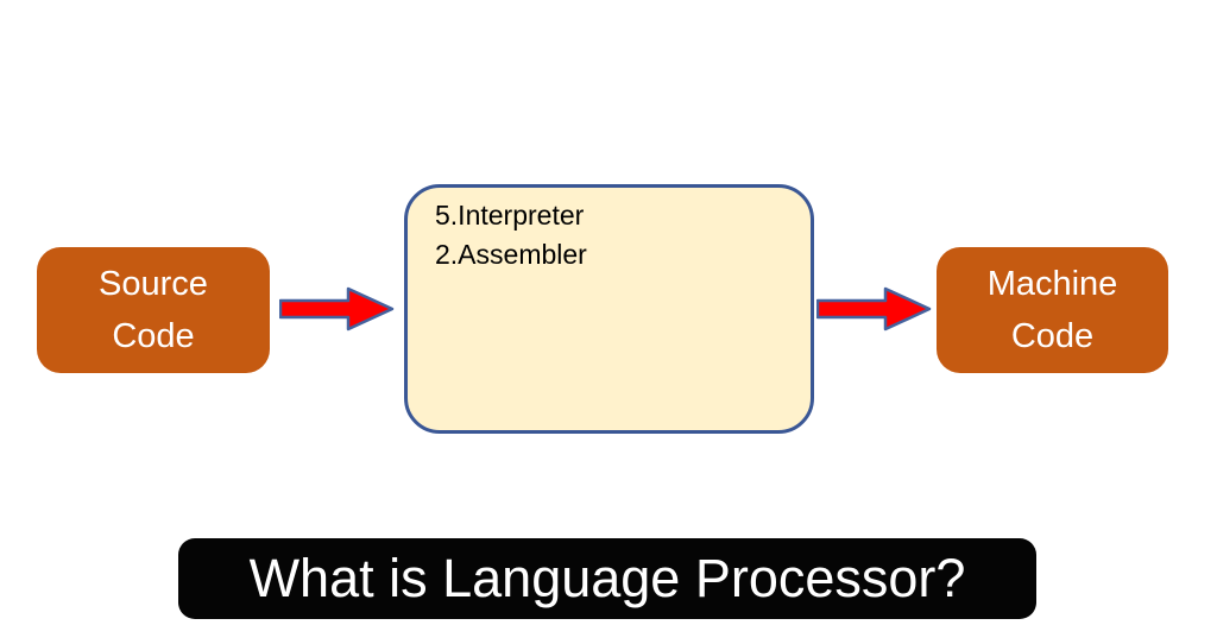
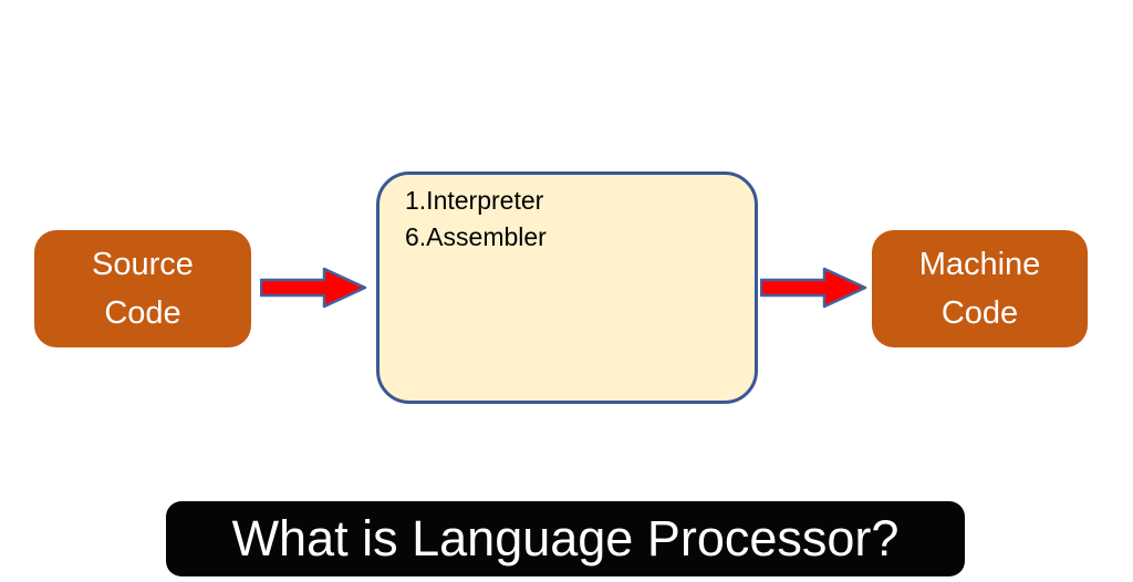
  Source Code
- 5.Interpreter
+ 1.Interpreter
- 2.Assembler
+ 6.Assembler
  Machine Code
  What is Language Processor?
